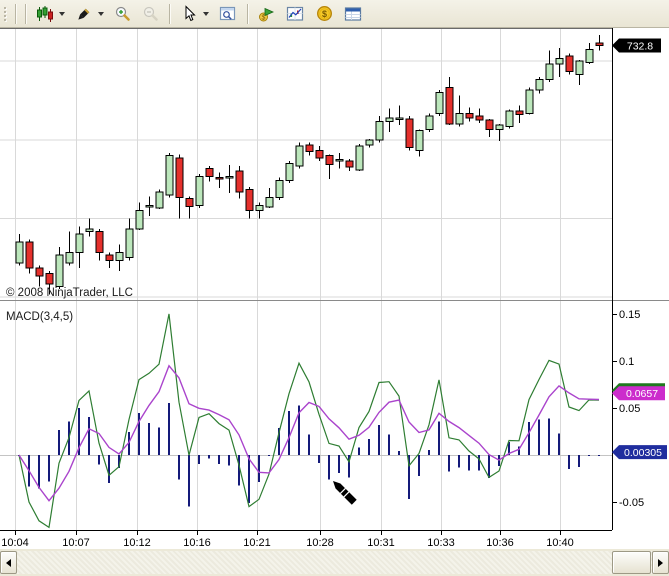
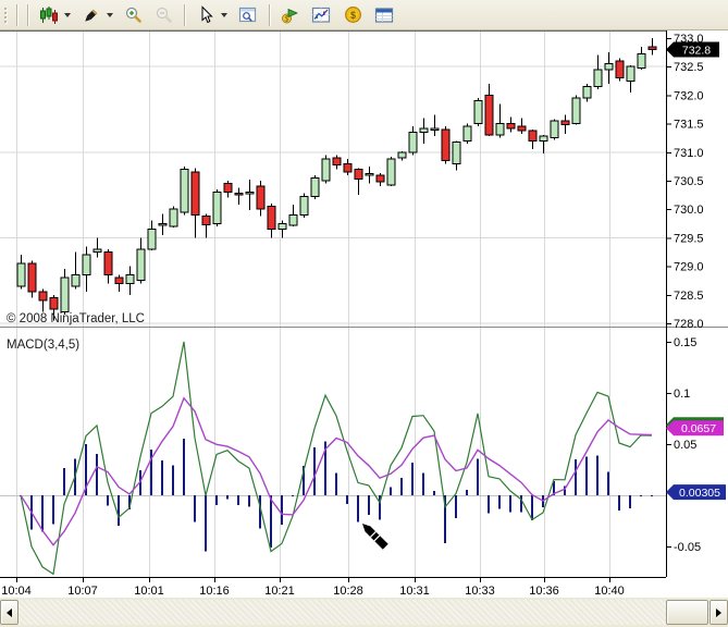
  $
+ 733.0
+ 732.5
+ 732.0
+ 731.5
+ 731.0
+ 730.5
+ 730.0
+ 729.5
+ 729.0
+ 728.5
+ 728.0
  0.15
  0.1
  0.05
  -0.05
  10:04
  10:07
- 10:12
+ 10:01
  10:16
  10:21
  10:28
  10:31
  10:33
  10:36
  10:40
  © 2008 NinjaTrader, LLC
  MACD(3,4,5)
  0.0657
  0.00305
  732.8
